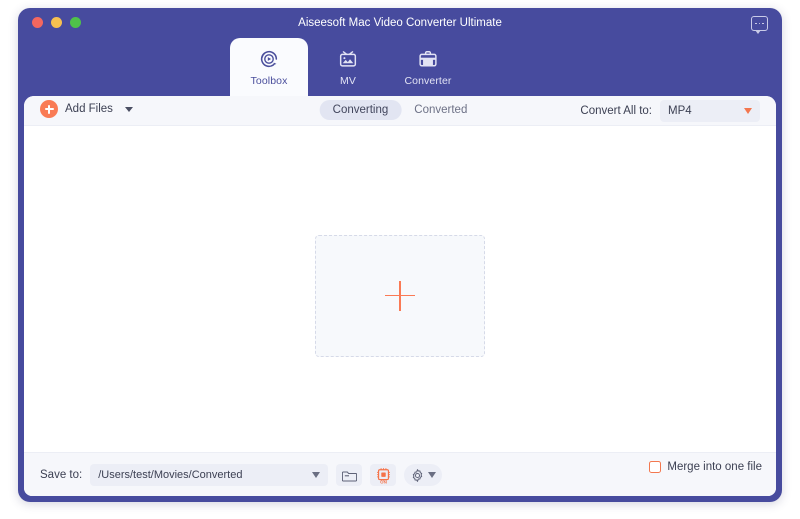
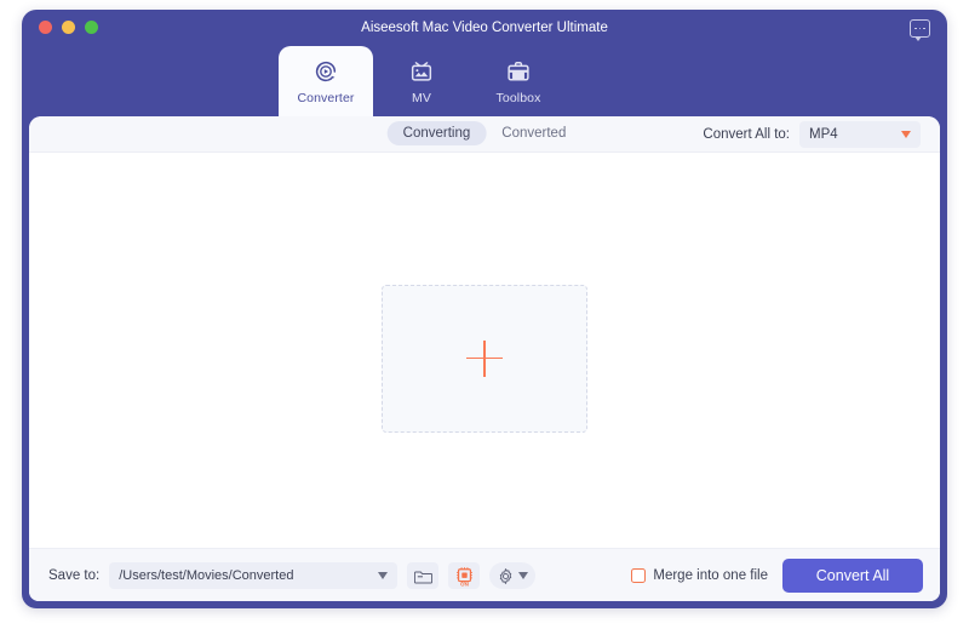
  Aiseesoft Mac Video Converter Ultimate
- Toolbox
+ Converter
  MV
- Converter
+ Toolbox
- Add Files
  Converting
  Converted
  Convert All to:
  MP4
  Save to:
  /Users/test/Movies/Converted
  Merge into one file
+ Convert All
